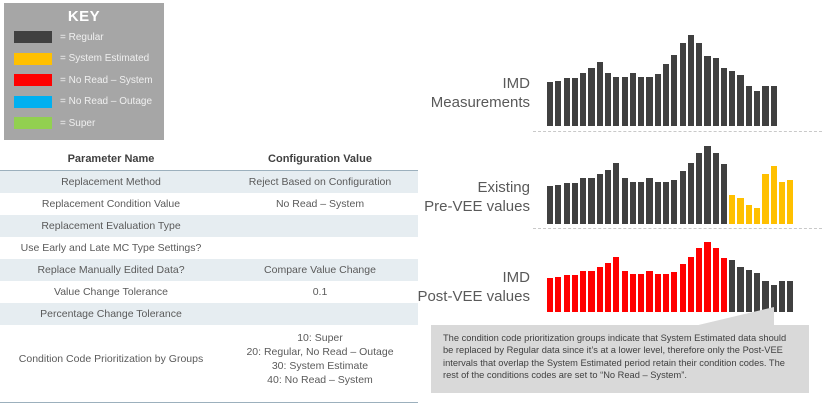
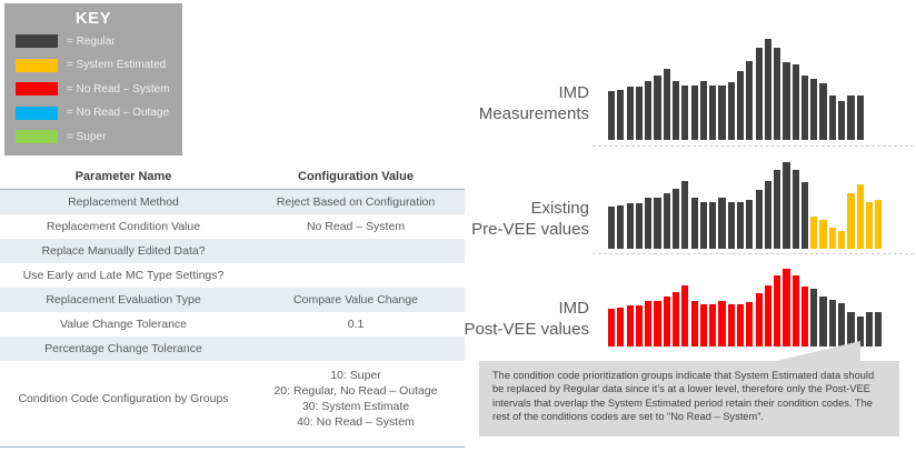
  KEY
  = Regular
  = System Estimated
  = No Read – System
  = No Read – Outage
  = Super
  Parameter Name	Configuration Value
  Replacement Method	Reject Based on Configuration
  Replacement Condition Value	No Read – System
- Replacement Evaluation Type
+ Replace Manually Edited Data?
  Use Early and Late MC Type Settings?
- Replace Manually Edited Data?	Compare Value Change
+ Replacement Evaluation Type	Compare Value Change
  Value Change Tolerance	0.1
  Percentage Change Tolerance
- Condition Code Prioritization by Groups	10: Super 20: Regular, No Read – Outage 30: System Estimate 40: No Read – System
+ Condition Code Configuration by Groups	10: Super 20: Regular, No Read – Outage 30: System Estimate 40: No Read – System
  IMD
  Measurements
  Existing
  Pre-VEE values
  IMD
  Post-VEE values
  The condition code prioritization groups indicate that System Estimated data should be replaced by Regular data since it’s at a lower level, therefore only the Post-VEE intervals that overlap the System Estimated period retain their condition codes. The rest of the conditions codes are set to “No Read – System”.
